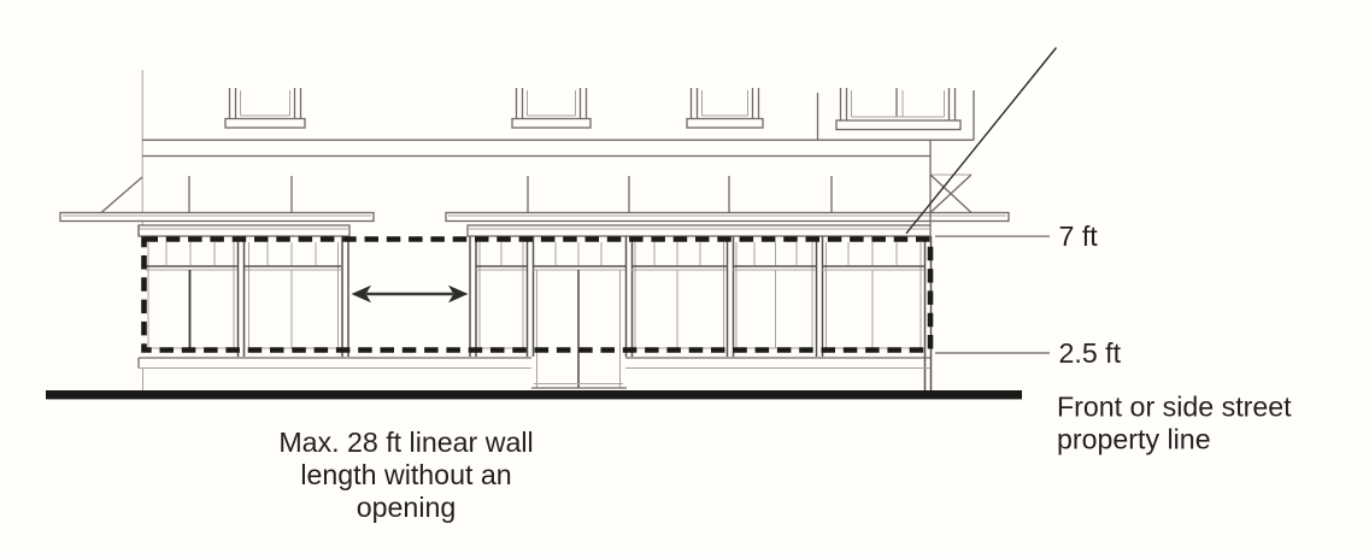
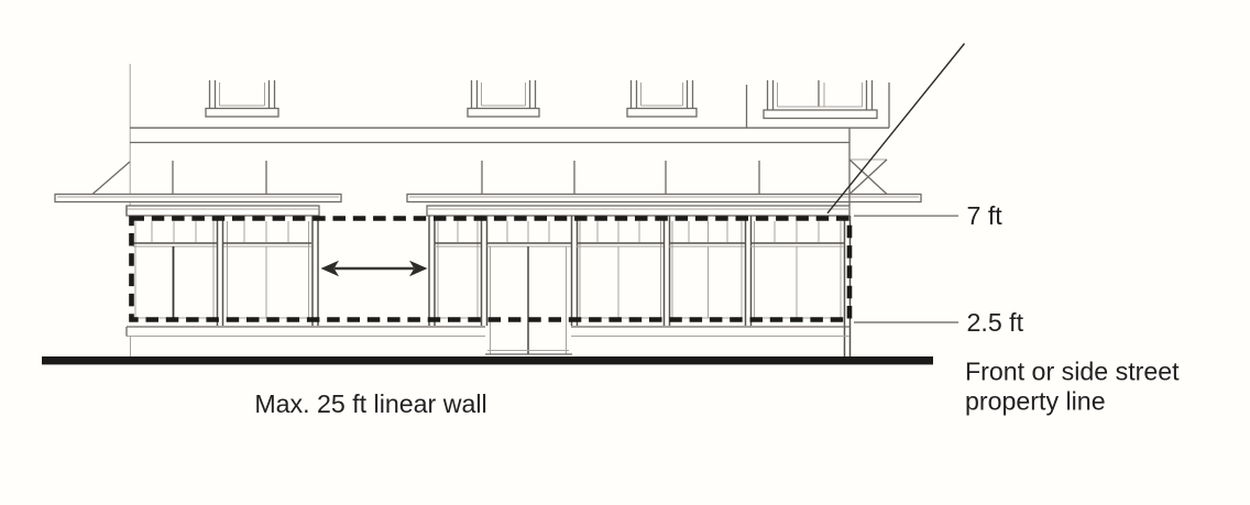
  7 ft
  2.5 ft
  Front or side street
  property line
- Max. 28 ft linear wall
+ Max. 25 ft linear wall
- length without an
- opening
